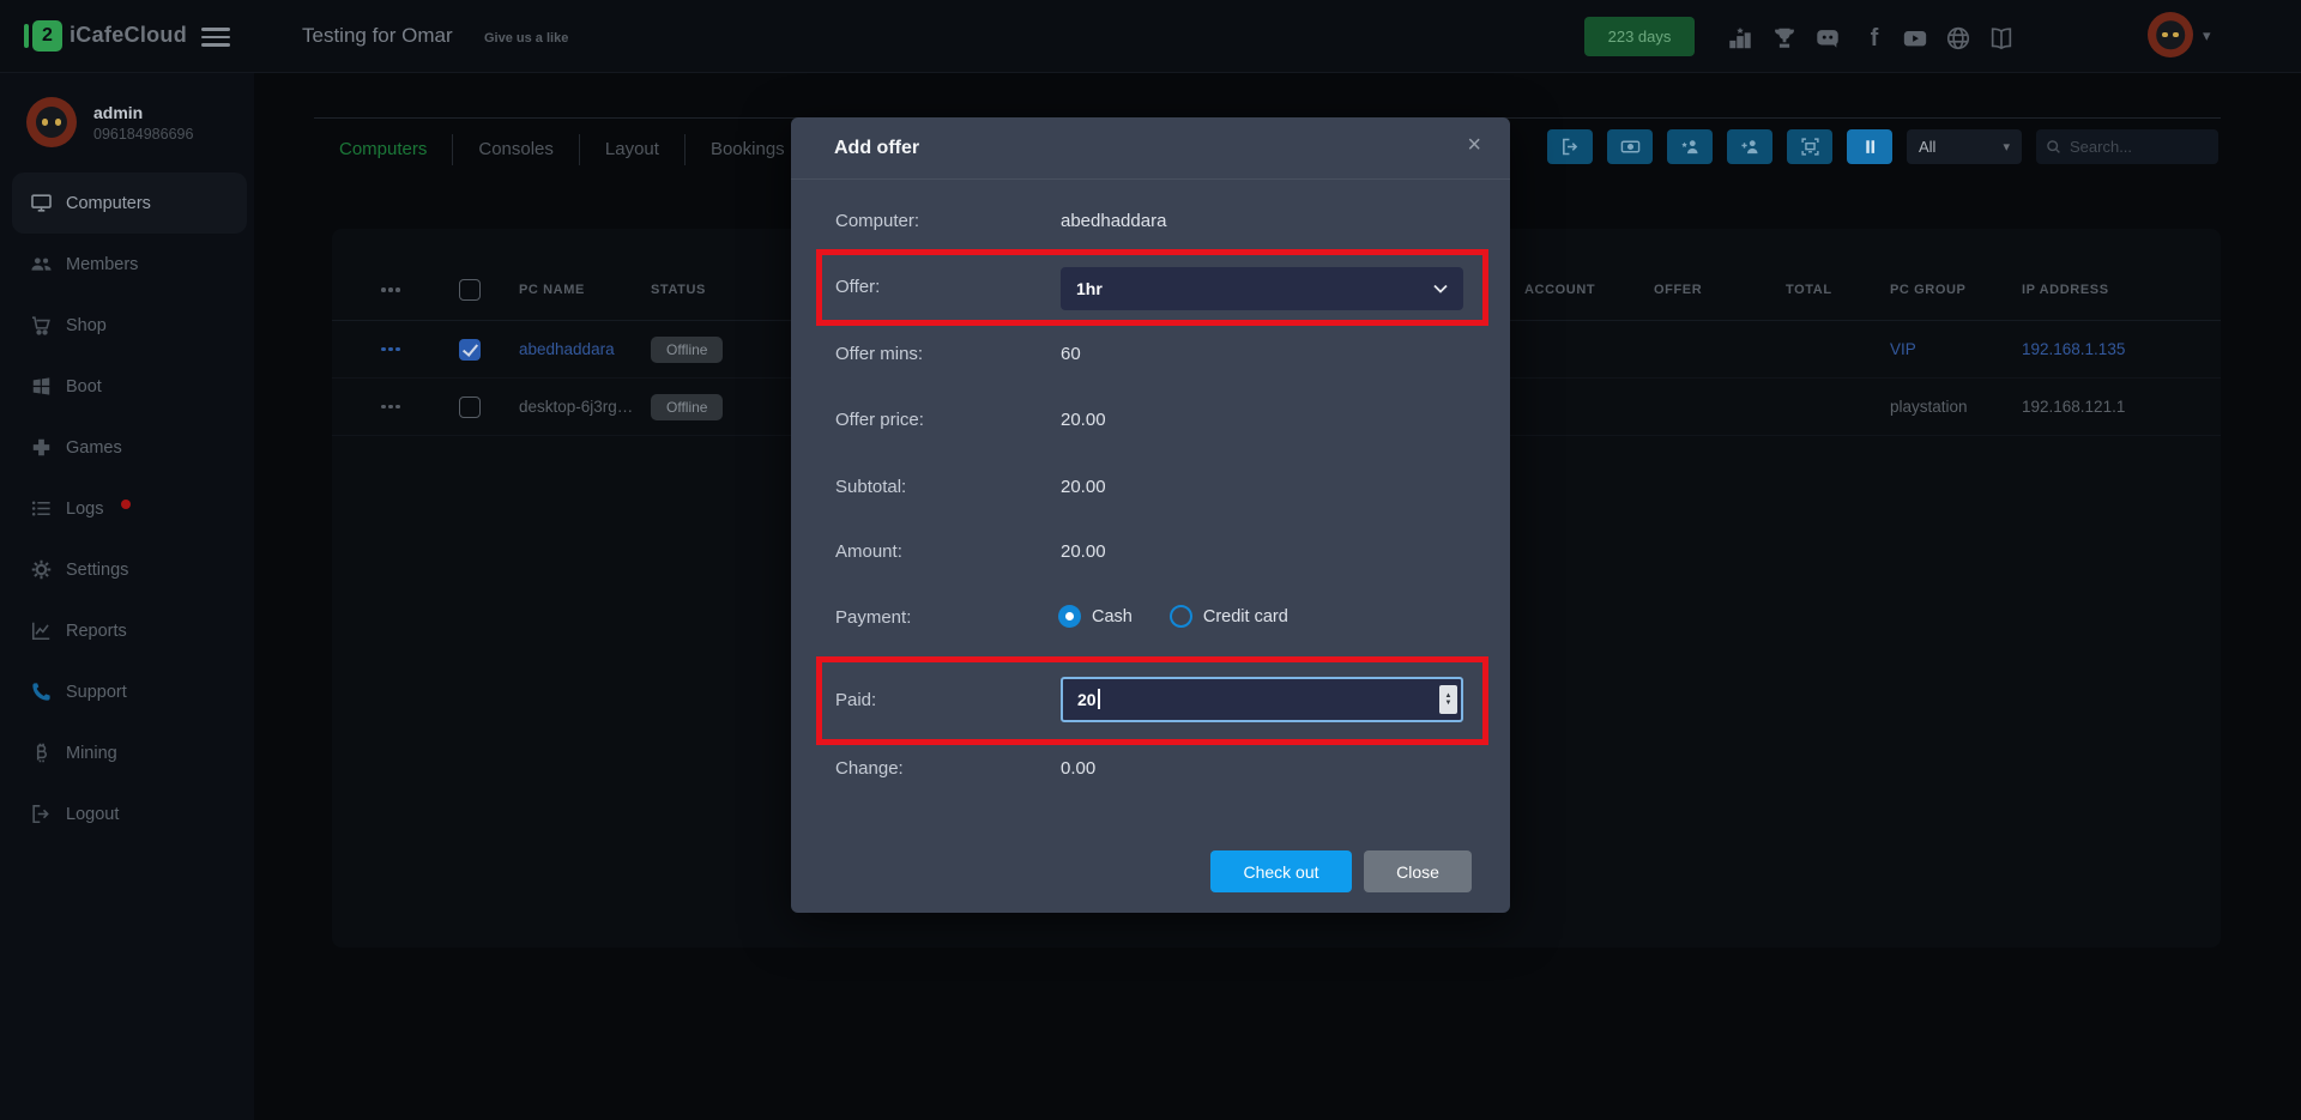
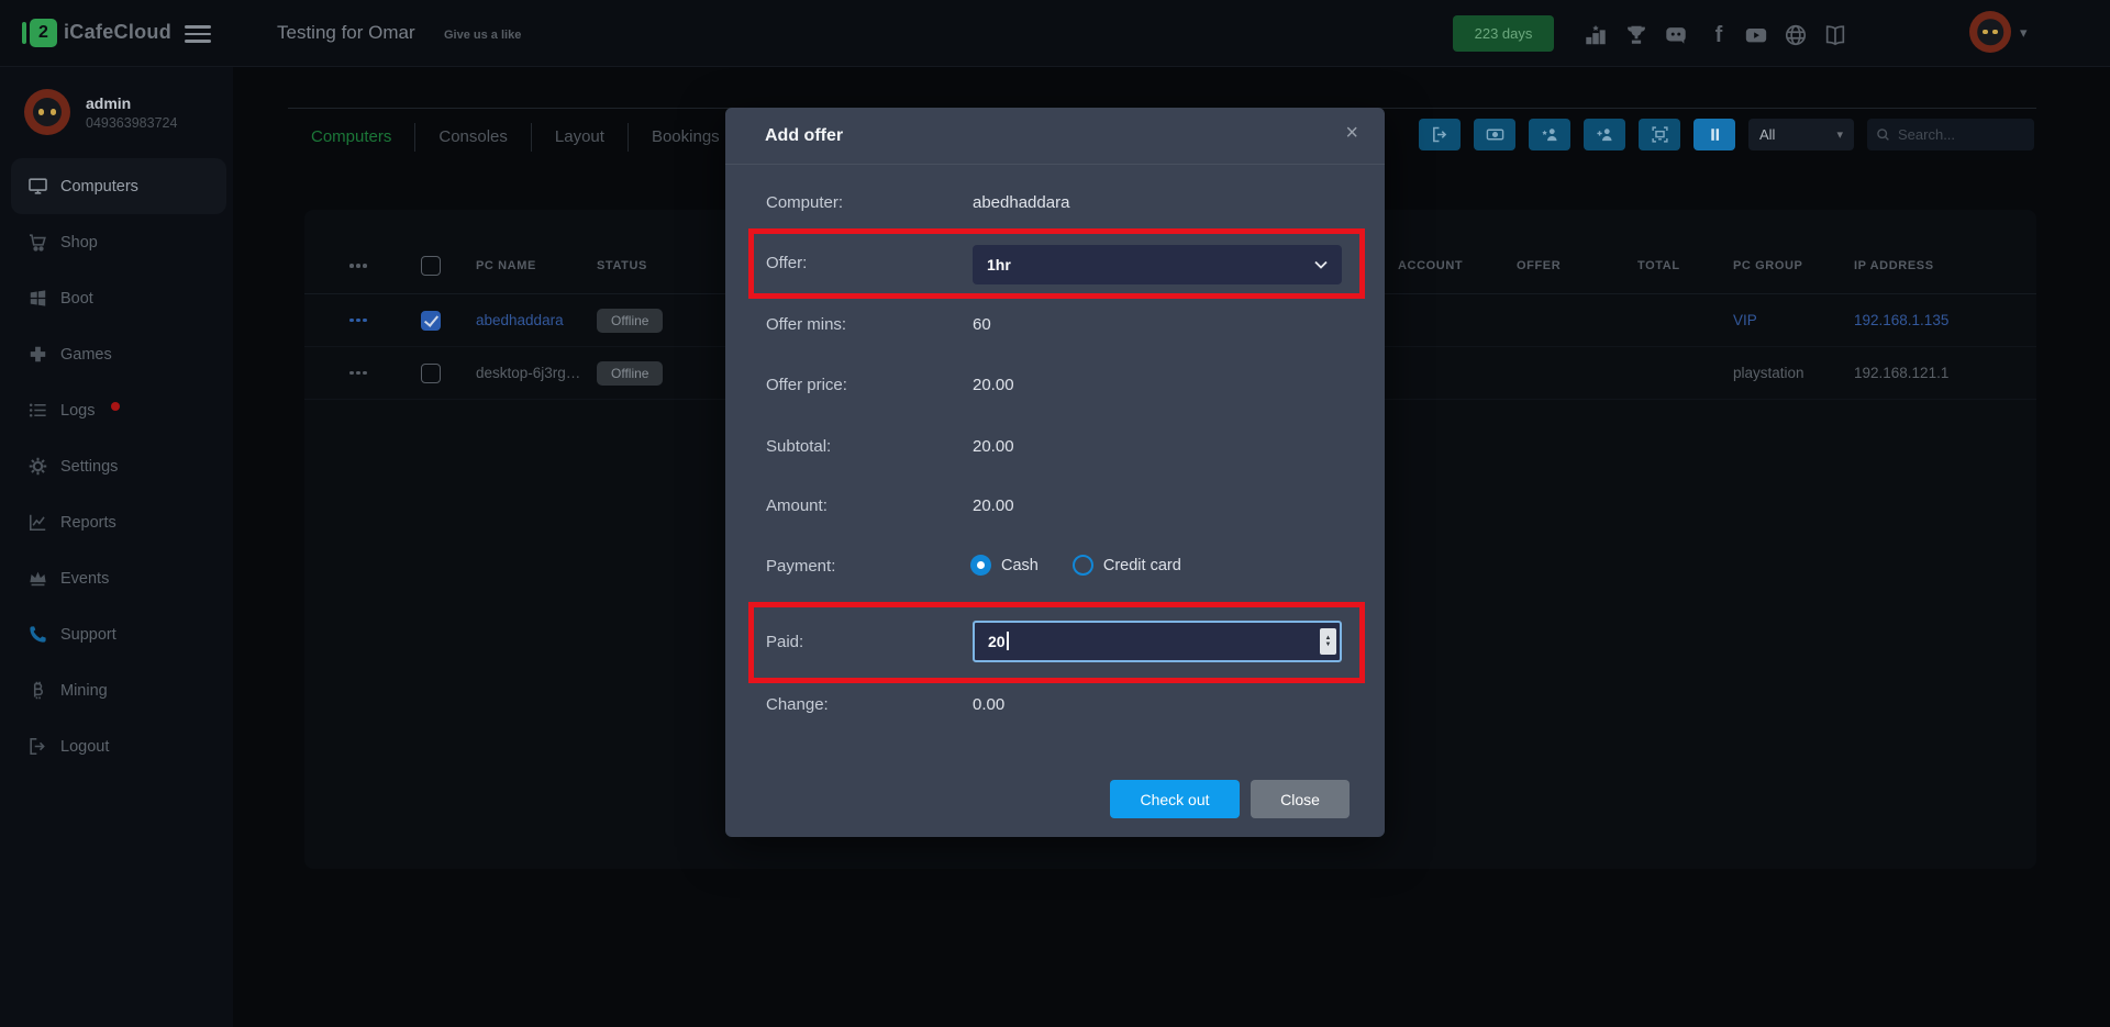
  2
  iCafeCloud
  Testing for Omar
  Give us a like
  223 days
  f
  ▾
  admin
- 096184986696
+ 049363983724
  Computers
- Members
  Shop
  Boot
  Games
  Logs
  Settings
  Reports
+ Events
  Support
  Mining
  Logout
  Computers
  Consoles
  Layout
  Bookings
  All
  ▾
  Search...
  PC NAME
  STATUS
  ACCOUNT
  OFFER
  TOTAL
  PC GROUP
  IP ADDRESS
  abedhaddara
  Offline
  VIP
  192.168.1.135
  desktop-6j3rg…
  Offline
  playstation
  192.168.121.1
  Add offer
  ×
  Computer:
  abedhaddara
  Offer:
  1hr
  Offer mins:
  60
  Offer price:
  20.00
  Subtotal:
  20.00
  Amount:
  20.00
  Payment:
  Cash
  Credit card
  Paid:
  20
  Change:
  0.00
  Check out
  Close
